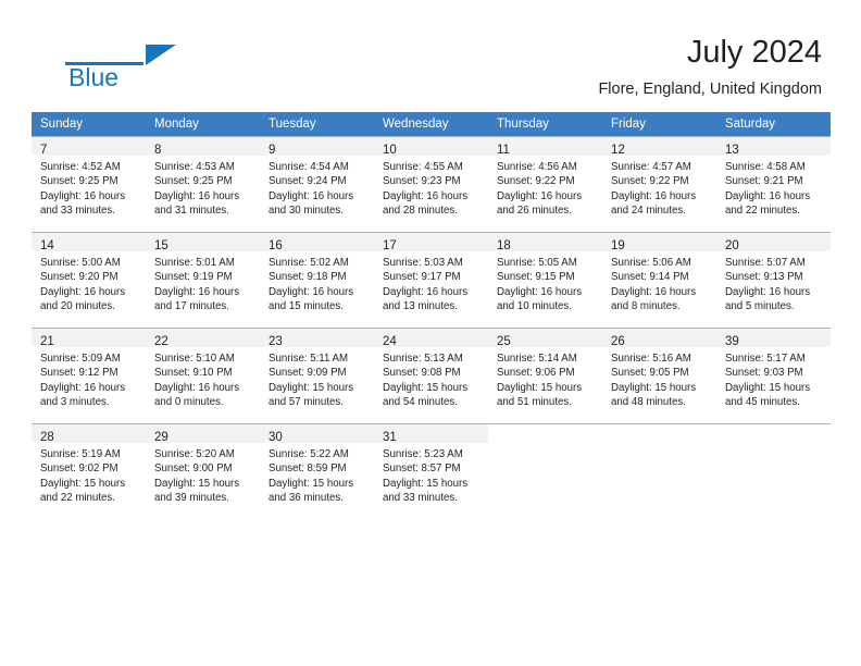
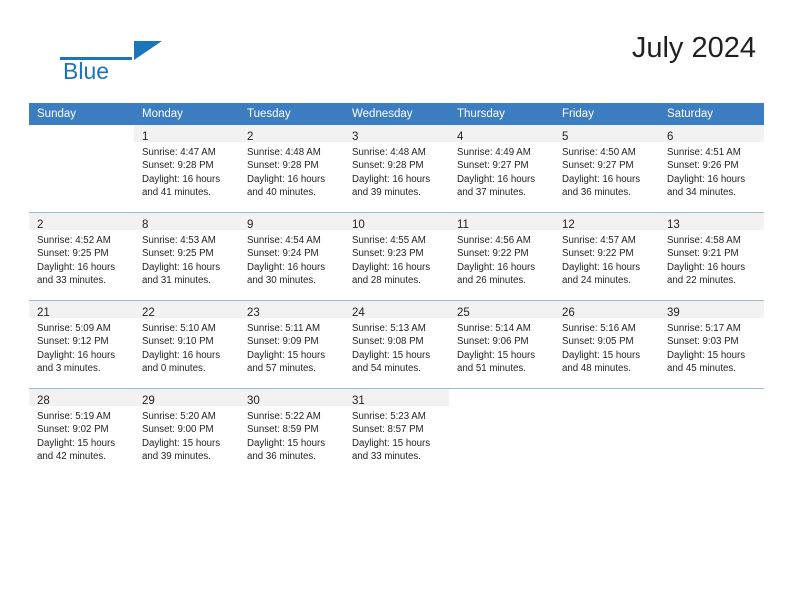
  Blue
  July 2024
- Flore, England, United Kingdom
  Sunday	Monday	Tuesday	Wednesday	Thursday	Friday	Saturday
+ 	1Sunrise: 4:47 AMSunset: 9:28 PMDaylight: 16 hoursand 41 minutes.	2Sunrise: 4:48 AMSunset: 9:28 PMDaylight: 16 hoursand 40 minutes.	3Sunrise: 4:48 AMSunset: 9:28 PMDaylight: 16 hoursand 39 minutes.	4Sunrise: 4:49 AMSunset: 9:27 PMDaylight: 16 hoursand 37 minutes.	5Sunrise: 4:50 AMSunset: 9:27 PMDaylight: 16 hoursand 36 minutes.	6Sunrise: 4:51 AMSunset: 9:26 PMDaylight: 16 hoursand 34 minutes.
- 7Sunrise: 4:52 AMSunset: 9:25 PMDaylight: 16 hoursand 33 minutes.	8Sunrise: 4:53 AMSunset: 9:25 PMDaylight: 16 hoursand 31 minutes.	9Sunrise: 4:54 AMSunset: 9:24 PMDaylight: 16 hoursand 30 minutes.	10Sunrise: 4:55 AMSunset: 9:23 PMDaylight: 16 hoursand 28 minutes.	11Sunrise: 4:56 AMSunset: 9:22 PMDaylight: 16 hoursand 26 minutes.	12Sunrise: 4:57 AMSunset: 9:22 PMDaylight: 16 hoursand 24 minutes.	13Sunrise: 4:58 AMSunset: 9:21 PMDaylight: 16 hoursand 22 minutes.
+ 2Sunrise: 4:52 AMSunset: 9:25 PMDaylight: 16 hoursand 33 minutes.	8Sunrise: 4:53 AMSunset: 9:25 PMDaylight: 16 hoursand 31 minutes.	9Sunrise: 4:54 AMSunset: 9:24 PMDaylight: 16 hoursand 30 minutes.	10Sunrise: 4:55 AMSunset: 9:23 PMDaylight: 16 hoursand 28 minutes.	11Sunrise: 4:56 AMSunset: 9:22 PMDaylight: 16 hoursand 26 minutes.	12Sunrise: 4:57 AMSunset: 9:22 PMDaylight: 16 hoursand 24 minutes.	13Sunrise: 4:58 AMSunset: 9:21 PMDaylight: 16 hoursand 22 minutes.
- 14Sunrise: 5:00 AMSunset: 9:20 PMDaylight: 16 hoursand 20 minutes.	15Sunrise: 5:01 AMSunset: 9:19 PMDaylight: 16 hoursand 17 minutes.	16Sunrise: 5:02 AMSunset: 9:18 PMDaylight: 16 hoursand 15 minutes.	17Sunrise: 5:03 AMSunset: 9:17 PMDaylight: 16 hoursand 13 minutes.	18Sunrise: 5:05 AMSunset: 9:15 PMDaylight: 16 hoursand 10 minutes.	19Sunrise: 5:06 AMSunset: 9:14 PMDaylight: 16 hoursand 8 minutes.	20Sunrise: 5:07 AMSunset: 9:13 PMDaylight: 16 hoursand 5 minutes.
  21Sunrise: 5:09 AMSunset: 9:12 PMDaylight: 16 hoursand 3 minutes.	22Sunrise: 5:10 AMSunset: 9:10 PMDaylight: 16 hoursand 0 minutes.	23Sunrise: 5:11 AMSunset: 9:09 PMDaylight: 15 hoursand 57 minutes.	24Sunrise: 5:13 AMSunset: 9:08 PMDaylight: 15 hoursand 54 minutes.	25Sunrise: 5:14 AMSunset: 9:06 PMDaylight: 15 hoursand 51 minutes.	26Sunrise: 5:16 AMSunset: 9:05 PMDaylight: 15 hoursand 48 minutes.	39Sunrise: 5:17 AMSunset: 9:03 PMDaylight: 15 hoursand 45 minutes.
- 28Sunrise: 5:19 AMSunset: 9:02 PMDaylight: 15 hoursand 22 minutes.	29Sunrise: 5:20 AMSunset: 9:00 PMDaylight: 15 hoursand 39 minutes.	30Sunrise: 5:22 AMSunset: 8:59 PMDaylight: 15 hoursand 36 minutes.	31Sunrise: 5:23 AMSunset: 8:57 PMDaylight: 15 hoursand 33 minutes.
+ 28Sunrise: 5:19 AMSunset: 9:02 PMDaylight: 15 hoursand 42 minutes.	29Sunrise: 5:20 AMSunset: 9:00 PMDaylight: 15 hoursand 39 minutes.	30Sunrise: 5:22 AMSunset: 8:59 PMDaylight: 15 hoursand 36 minutes.	31Sunrise: 5:23 AMSunset: 8:57 PMDaylight: 15 hoursand 33 minutes.
